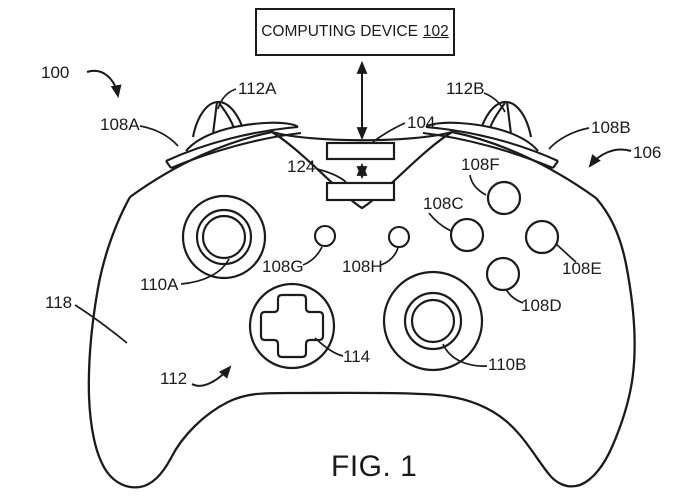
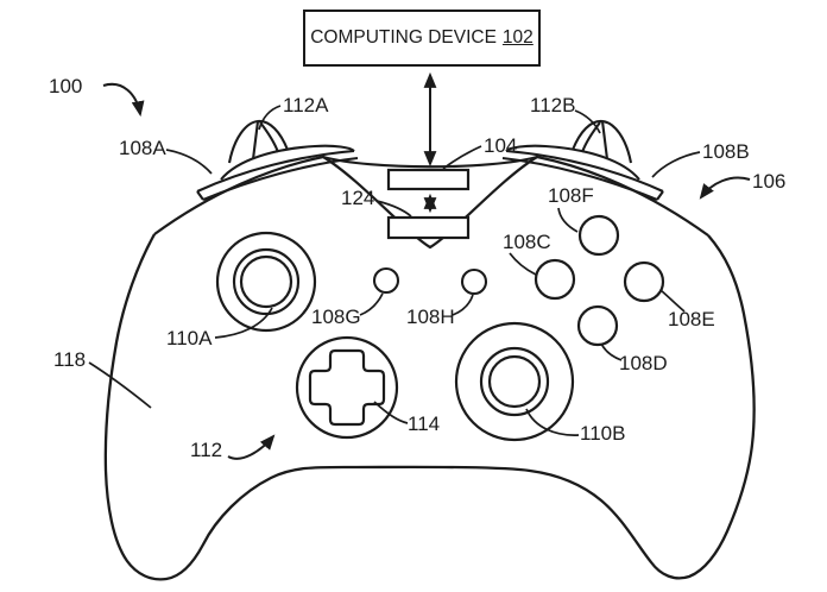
  COMPUTING DEVICE
  102
  100
  112A
  112B
  104
  108A
  108B
  106
  124
  108F
  108C
  108G
  108H
  108E
  108D
  110A
  118
  112
  114
  110B
- FIG. 1
